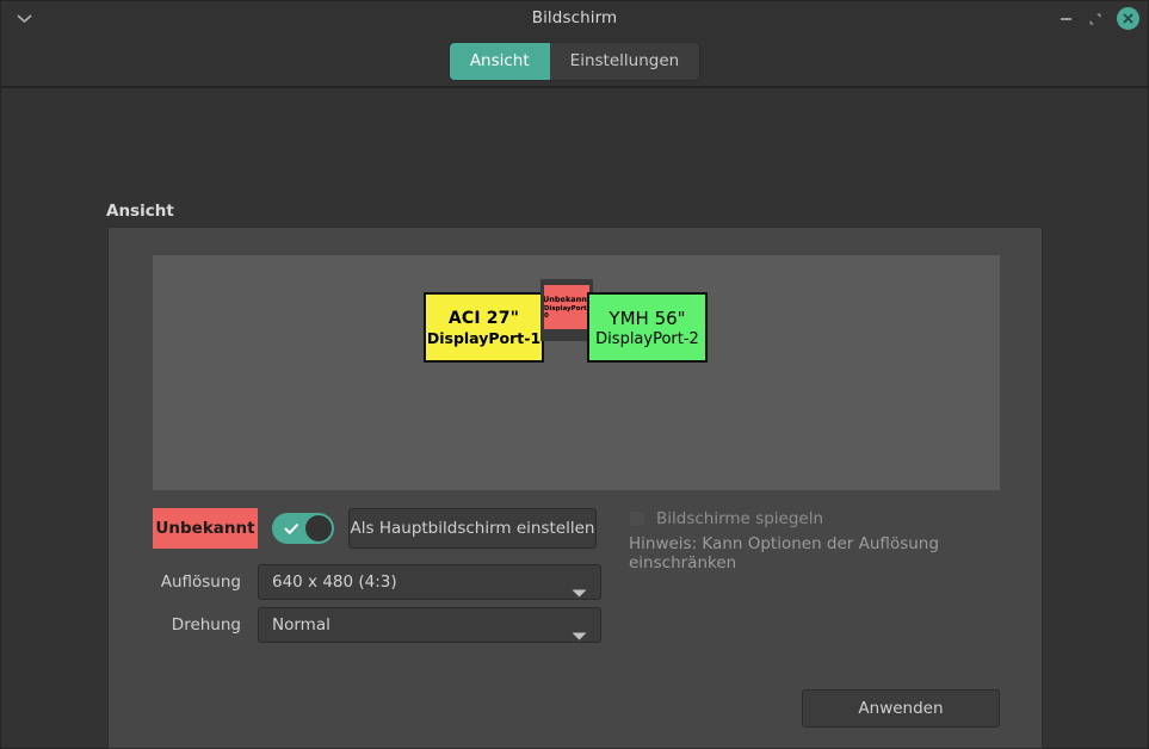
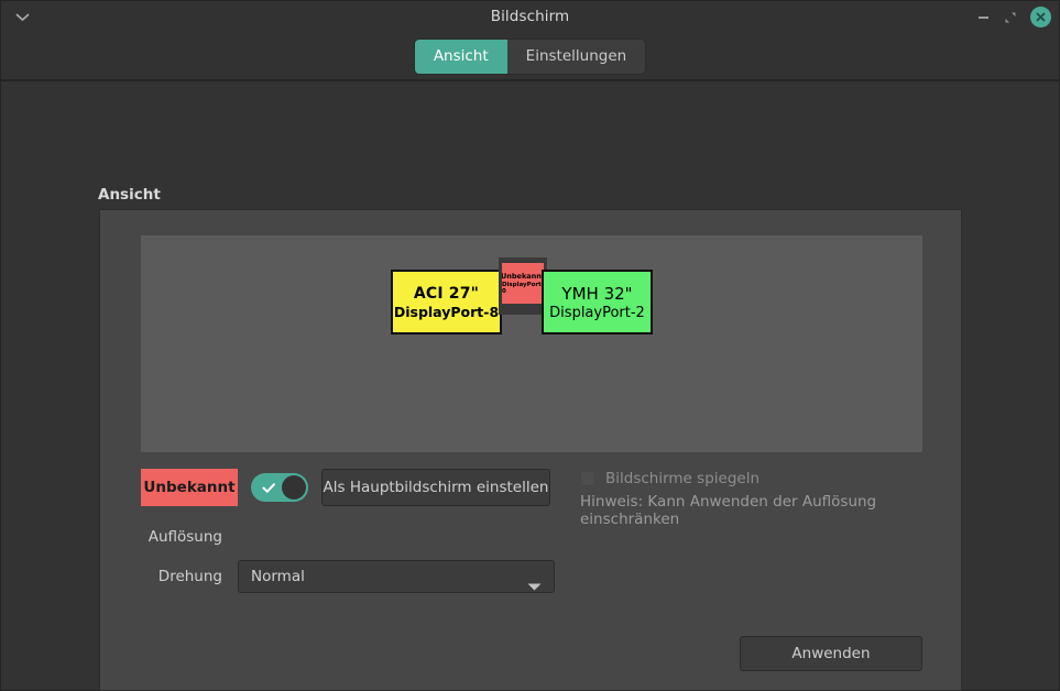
  Bildschirm
  Ansicht
  Einstellungen
  Ansicht
  ACI 27"
- DisplayPort-1
+ DisplayPort-8
  Unbekann
- YMH 56"
+ YMH 32"
  DisplayPort-2
  Unbekannt
  Als Hauptbildschirm einstellen
  Bildschirme spiegeln
- Hinweis: Kann Optionen der Auflösung einschränken
+ Hinweis: Kann Anwenden der Auflösung einschränken
  Auflösung
- 640 x 480 (4:3)
  Drehung
  Normal
  Anwenden
